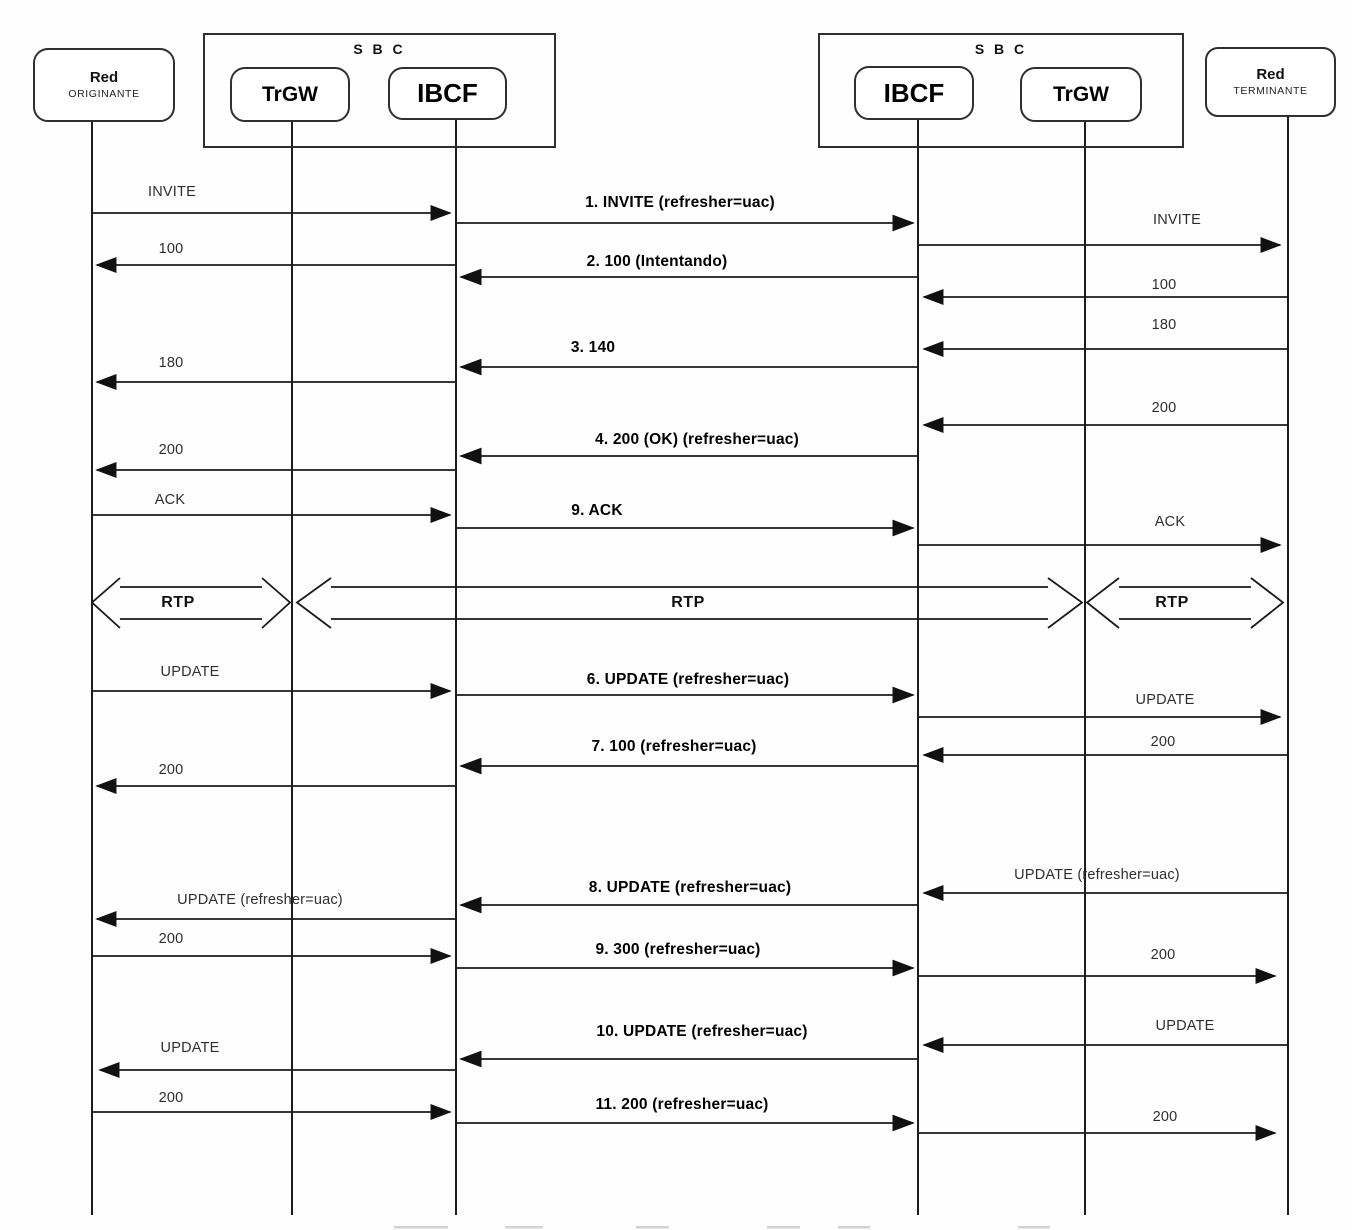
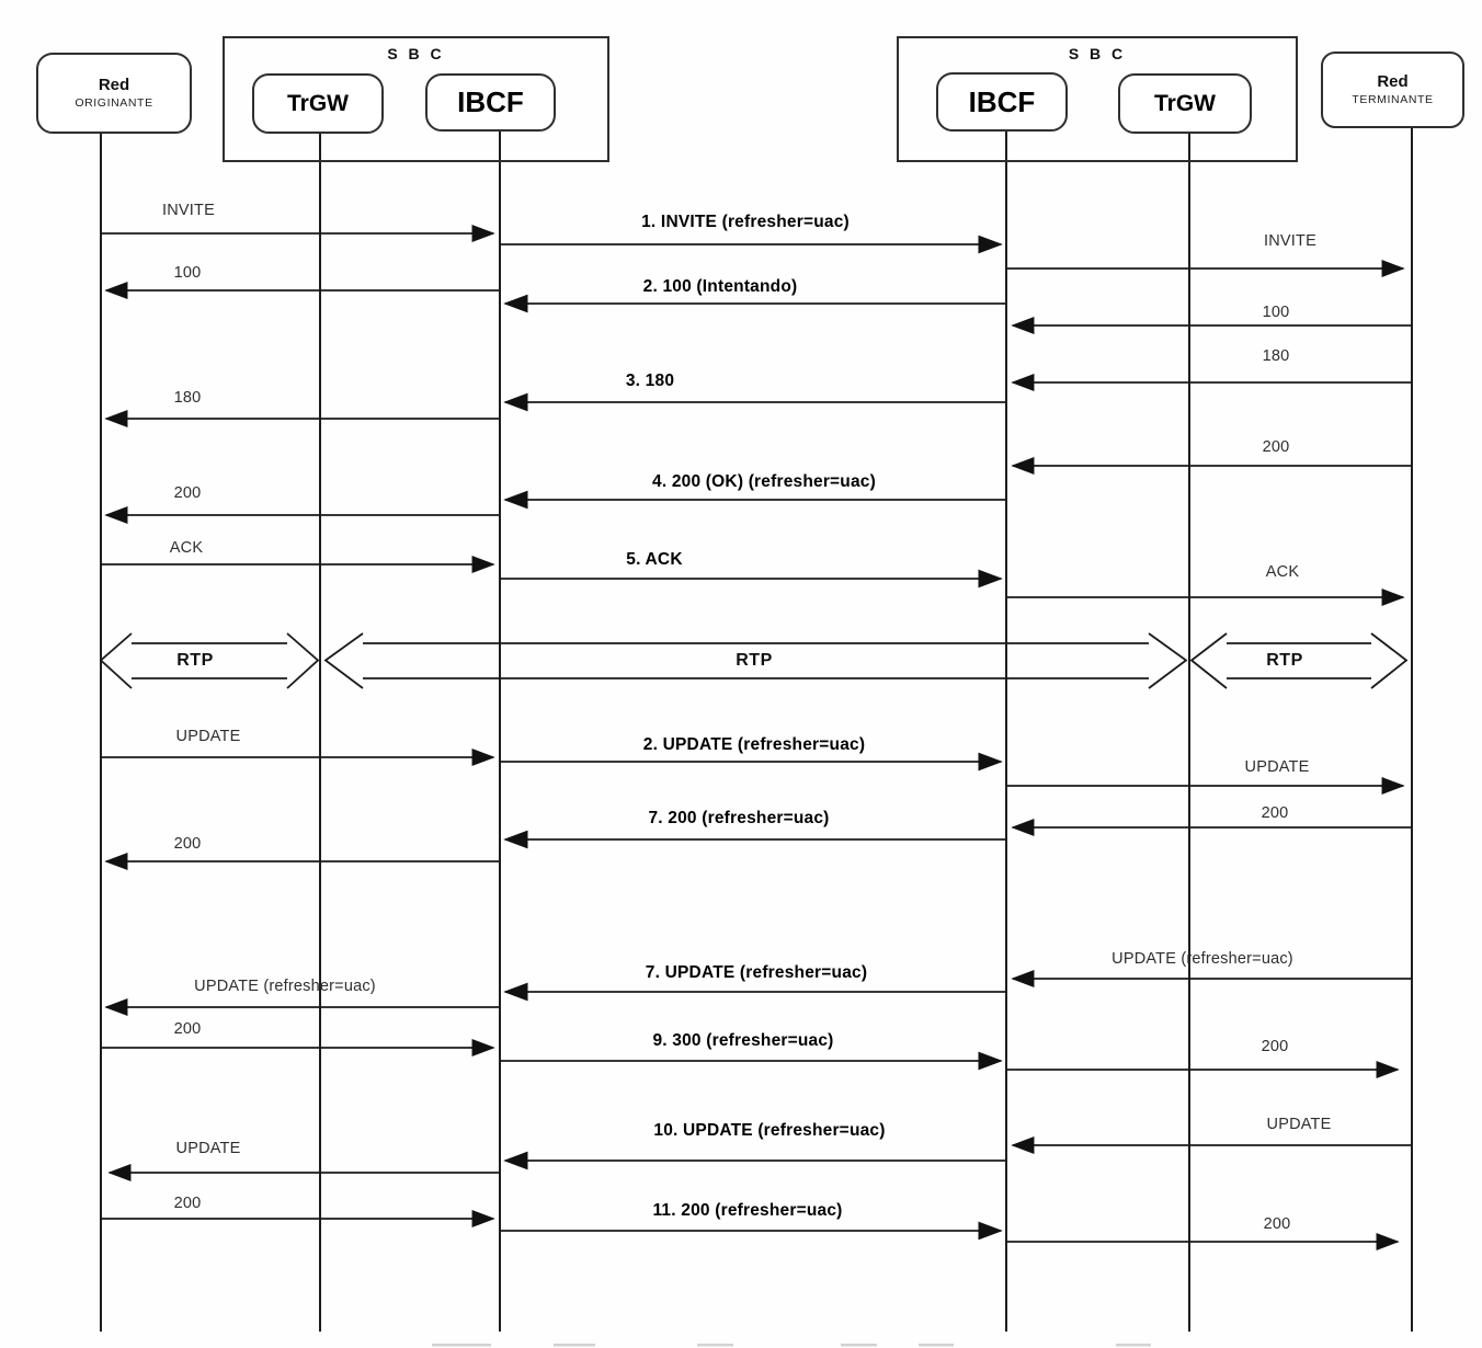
  Red
  ORIGINANTE
  S B C
  TrGW
  IBCF
  S B C
  IBCF
  TrGW
  Red
  TERMINANTE
  INVITE
  100
  180
  200
  ACK
  UPDATE
  200
  UPDATE (refresher=uac)
  200
  UPDATE
  200
  1. INVITE (refresher=uac)
  2. 100 (Intentando)
- 3. 140
+ 3. 180
  4. 200 (OK) (refresher=uac)
- 9. ACK
+ 5. ACK
- 6. UPDATE (refresher=uac)
+ 2. UPDATE (refresher=uac)
- 7. 100 (refresher=uac)
+ 7. 200 (refresher=uac)
- 8. UPDATE (refresher=uac)
+ 7. UPDATE (refresher=uac)
  9. 300 (refresher=uac)
  10. UPDATE (refresher=uac)
  11. 200 (refresher=uac)
  INVITE
  100
  180
  200
  ACK
  UPDATE
  200
  UPDATE (refresher=uac)
  200
  UPDATE
  200
  RTP
  RTP
  RTP
